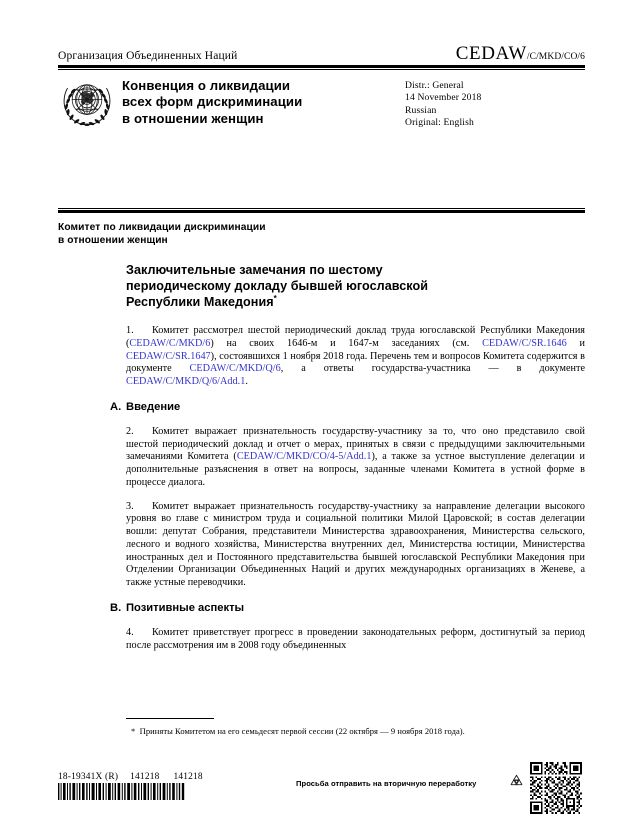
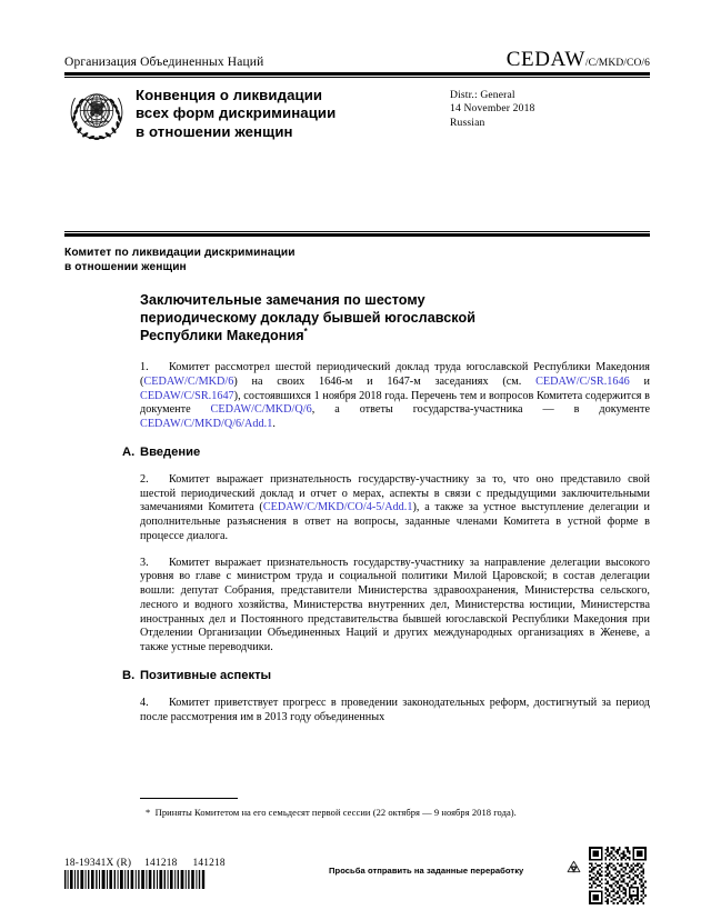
  Организация Объединенных Наций
  CEDAW
  /C/MKD/CO/6
  Конвенция о ликвидации
  всех форм дискриминации
  в отношении женщин
  Distr.: General
  14 November 2018
  Russian
- Original: English
  Комитет по ликвидации дискриминации
  в отношении женщин
  Заключительные замечания по шестому
  периодическому докладу бывшей югославской
  Республики Македония*
  1. Комитет рассмотрел шестой периодический доклад труда югославской Республики Македония (CEDAW/C/MKD/6) на своих 1646-м и 1647-м заседаниях (см. CEDAW/C/SR.1646 и CEDAW/C/SR.1647), состоявшихся 1 ноября 2018 года. Перечень тем и вопросов Комитета содержится в документе CEDAW/C/MKD/Q/6, а ответы государства-участника — в документе CEDAW/C/MKD/Q/6/Add.1.
  A.
  Введение
- 2. Комитет выражает признательность государству-участнику за то, что оно представило свой шестой периодический доклад и отчет о мерах, принятых в связи с предыдущими заключительными замечаниями Комитета (CEDAW/C/MKD/CO/4-5/Add.1), а также за устное выступление делегации и дополнительные разъяснения в ответ на вопросы, заданные членами Комитета в устной форме в процессе диалога.
+ 2. Комитет выражает признательность государству-участнику за то, что оно представило свой шестой периодический доклад и отчет о мерах, аспекты в связи с предыдущими заключительными замечаниями Комитета (CEDAW/C/MKD/CO/4-5/Add.1), а также за устное выступление делегации и дополнительные разъяснения в ответ на вопросы, заданные членами Комитета в устной форме в процессе диалога.
  3. Комитет выражает признательность государству-участнику за направление делегации высокого уровня во главе с министром труда и социальной политики Милой Царовской; в состав делегации вошли: депутат Собрания, представители Министерства здравоохранения, Министерства сельского, лесного и водного хозяйства, Министерства внутренних дел, Министерства юстиции, Министерства иностранных дел и Постоянного представительства бывшей югославской Республики Македония при Отделении Организации Объединенных Наций и других международных организациях в Женеве, а также устные переводчики.
  B.
  Позитивные аспекты
- 4. Комитет приветствует прогресс в проведении законодательных реформ, достигнутый за период после рассмотрения им в 2008 году объединенных
+ 4. Комитет приветствует прогресс в проведении законодательных реформ, достигнутый за период после рассмотрения им в 2013 году объединенных
  * Приняты Комитетом на его семьдесят первой сессии (22 октября — 9 ноября 2018 года).
  18-19341X (R) 141218 141218
- Просьба отправить на вторичную переработку
+ Просьба отправить на заданные переработку
